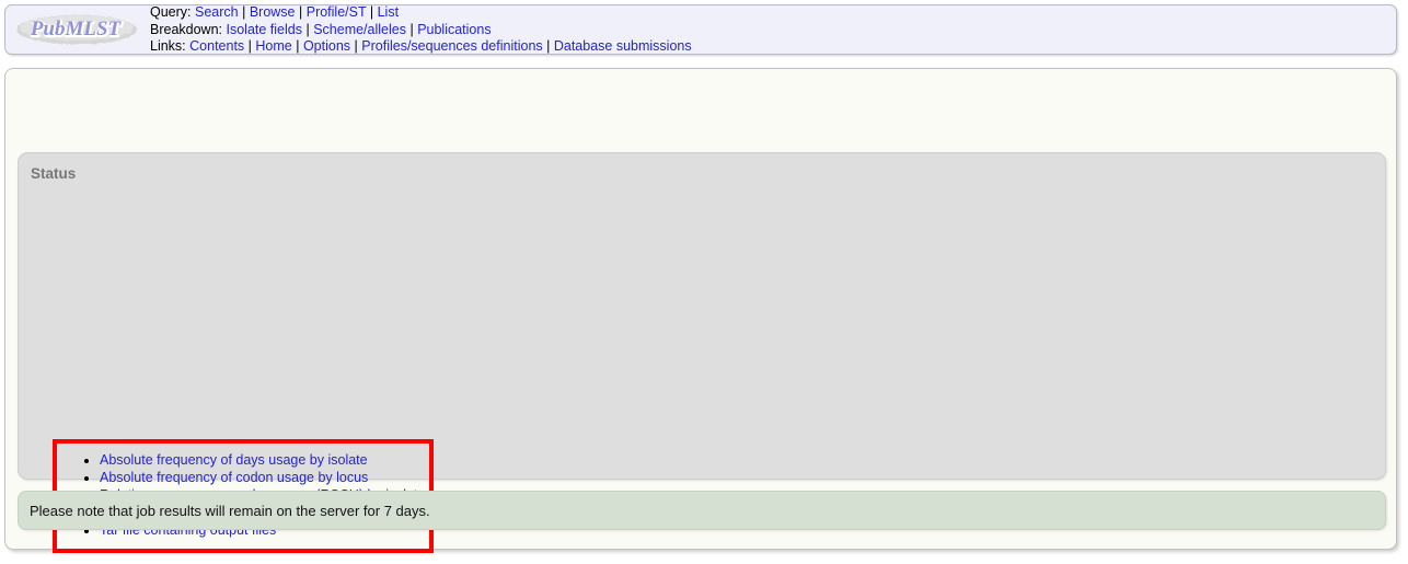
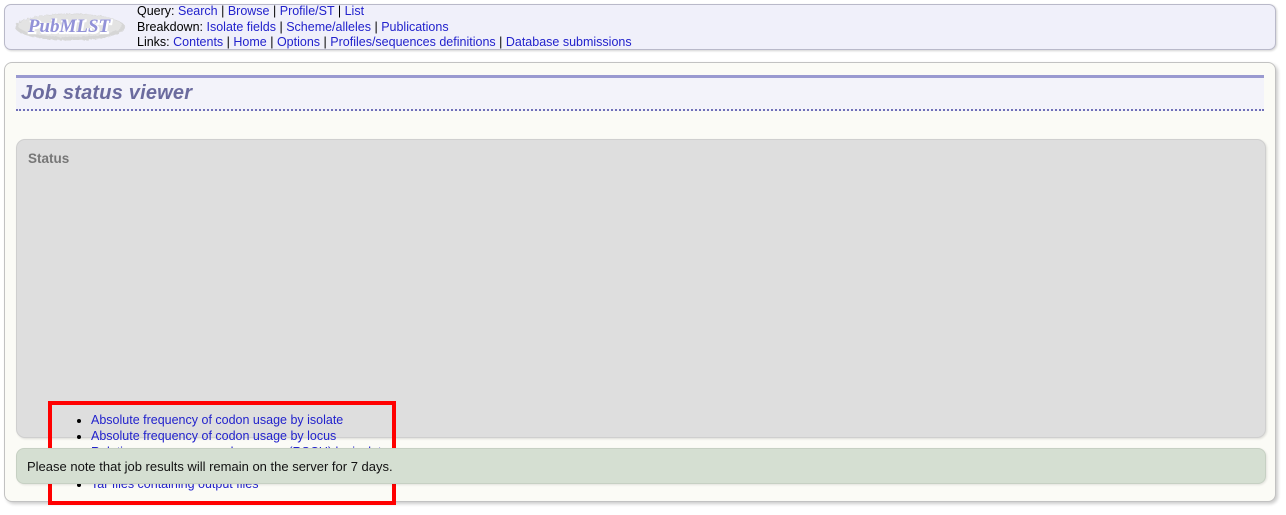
  PubMLST
  Query: Search | Browse | Profile/ST | List
  Breakdown: Isolate fields | Scheme/alleles | Publications
  Links: Contents | Home | Options | Profiles/sequences definitions | Database submissions
+ Job status viewer
  Status
- Absolute frequency of days usage by isolate
+ Absolute frequency of codon usage by isolate
  Absolute frequency of codon usage by locus
- Tar file containing output files
+ Tar files containing output files
  Please note that job results will remain on the server for 7 days.
